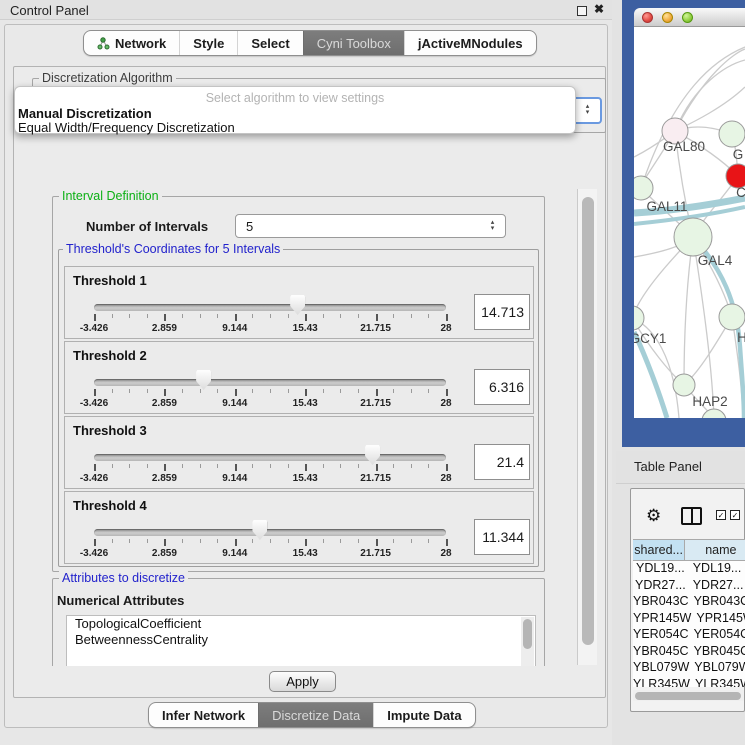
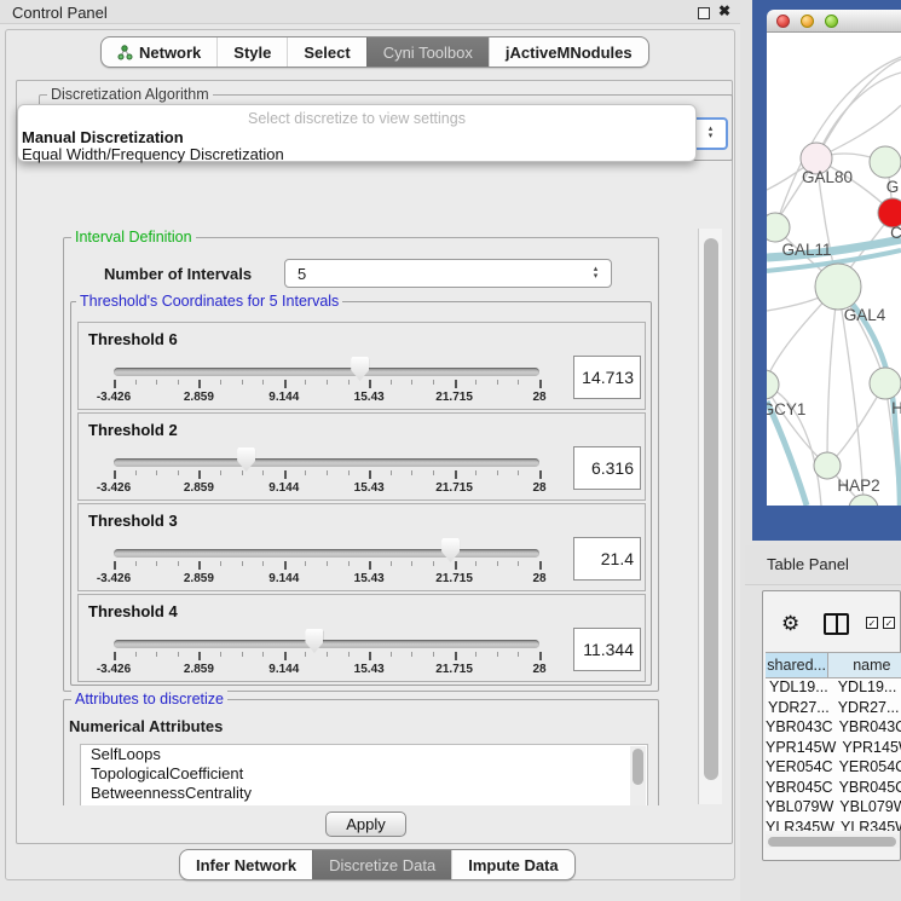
  Control Panel
  Network
  Style
  Select
  Cyni Toolbox
  jActiveMNodules
  Discretization Algorithm
  Interval Definition
  Number of Intervals
  5
  Threshold's Coordinates for 5 Intervals
- Threshold 1
+ Threshold 6
  -3.426
  2.859
  9.144
  15.43
  21.715
  28
  14.713
  Threshold 2
  -3.426
  2.859
  9.144
  15.43
  21.715
  28
  6.316
  Threshold 3
  -3.426
  2.859
  9.144
  15.43
  21.715
  28
  21.4
  Threshold 4
  -3.426
  2.859
  9.144
  15.43
  21.715
  28
  11.344
  Attributes to discretize
  Numerical Attributes
+ SelfLoops
  TopologicalCoefficient
  BetweennessCentrality
  Apply
  Infer Network
  Discretize Data
  Impute Data
- Select algorithm to view settings
+ Select discretize to view settings
  Manual Discretization
  Equal Width/Frequency Discretization
  GAL80
  G
  C
  GAL11
  GAL4
  GCY1
  H
  HAP2
  Table Panel
  shared...
  name
  YDL19...
  YDL19...
  YDR27...
  YDR27...
  YBR043C
  YBR043
  YPR145W
  YPR145
  YER054C
  YER054
  YBR045C
  YBR045
  YBL079W
  YBL079
  YLR345W
  YLR345
